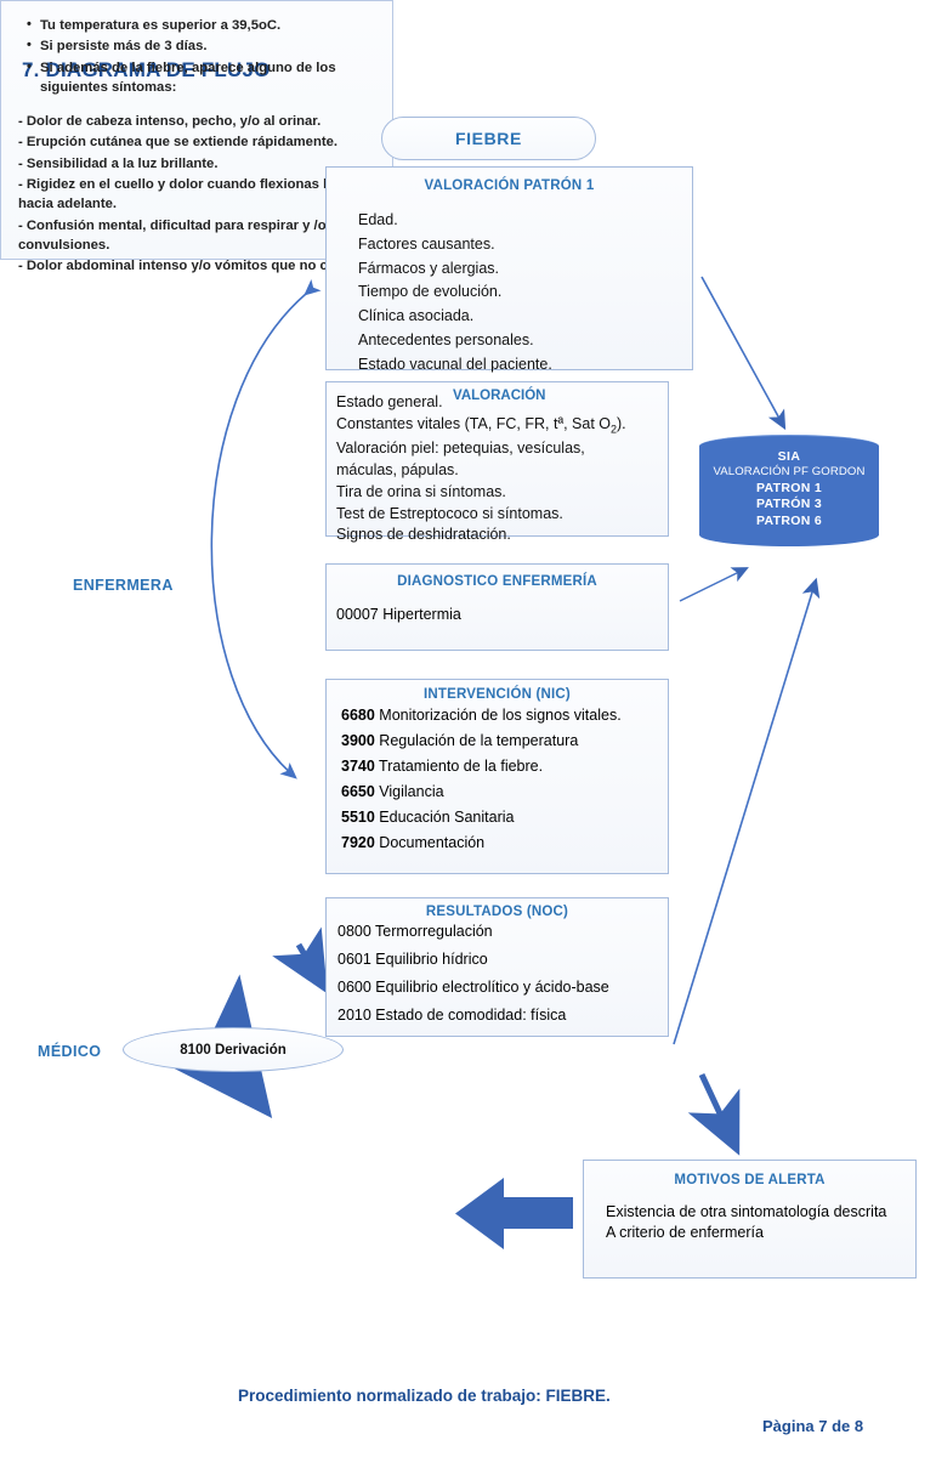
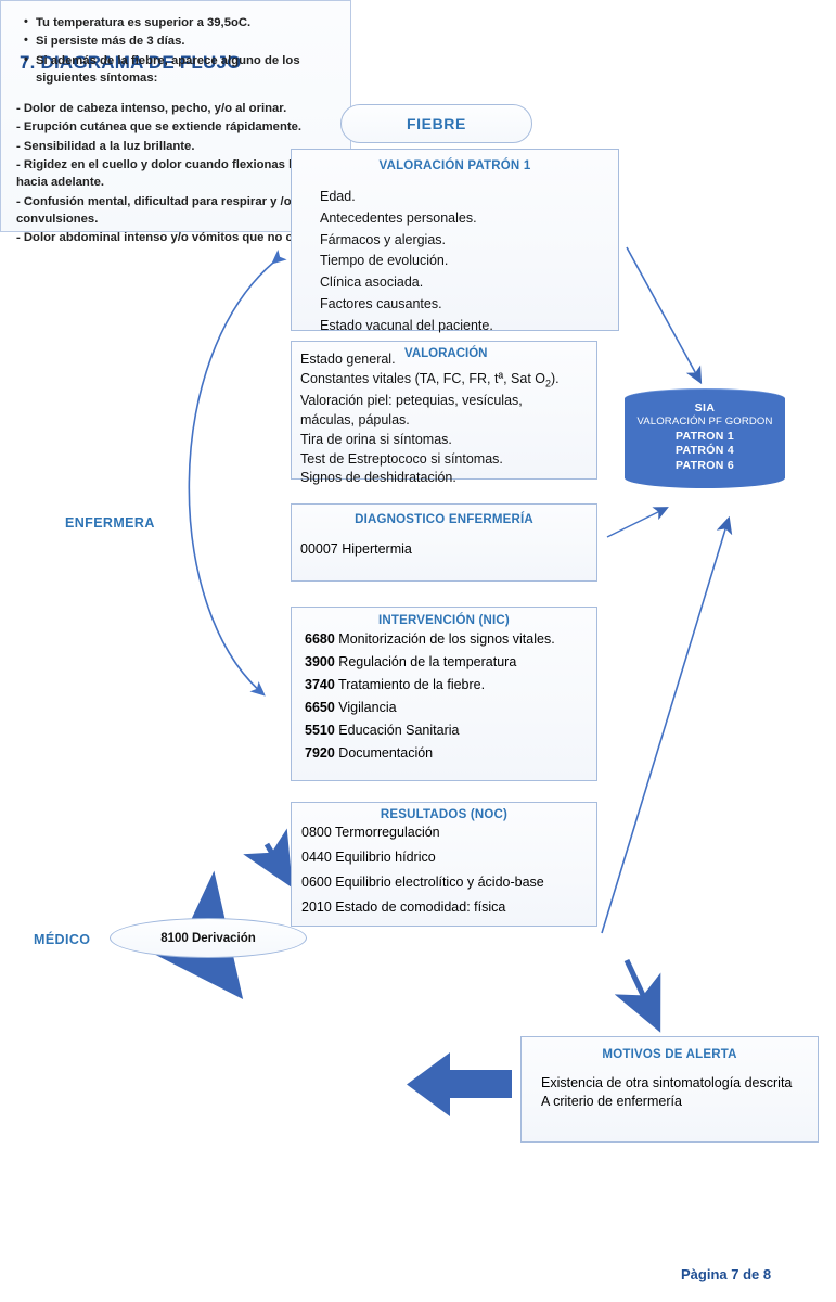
  7. DIAGRAMA DE FLUJO
  FIEBRE
  VALORACIÓN PATRÓN 1
  Edad.
- Factores causantes.
+ Antecedentes personales.
  Fármacos y alergias.
  Tiempo de evolución.
  Clínica asociada.
- Antecedentes personales.
+ Factores causantes.
  Estado vacunal del paciente.
  VALORACIÓN
  Estado general.
  Constantes vitales (TA, FC, FR, tª, Sat O2).
  Valoración piel: petequias, vesículas,
  máculas, pápulas.
  Tira de orina si síntomas.
  Test de Estreptococo si síntomas.
  Signos de deshidratación.
  DIAGNOSTICO ENFERMERÍA
  00007 Hipertermia
  INTERVENCIÓN (NIC)
  6680 Monitorización de los signos vitales.
  3900 Regulación de la temperatura
  3740 Tratamiento de la fiebre.
  6650 Vigilancia
  5510 Educación Sanitaria
  7920 Documentación
  RESULTADOS (NOC)
  0800 Termorregulación
- 0601 Equilibrio hídrico
+ 0440 Equilibrio hídrico
  0600 Equilibrio electrolítico y ácido-base
  2010 Estado de comodidad: física
  SIA
  VALORACIÓN PF GORDON
  PATRON 1
- PATRÓN 3
+ PATRÓN 4
  PATRON 6
  ENFERMERA
  MÉDICO
  8100 Derivación
  Tu temperatura es superior a 39,5oC.
  Si persiste más de 3 días.
  Si además de la fiebre, aparece alguno de los siguientes síntomas:
  - Dolor de cabeza intenso, pecho, y/o al orinar.
  - Erupción cutánea que se extiende rápidamente.
  - Sensibilidad a la luz brillante.
  - Rigidez en el cuello y dolor cuando flexionas hacia adelante.
  - Confusión mental, dificultad para respirar y /o convulsiones.
  - Dolor abdominal intenso y/o vómitos que no c
  MOTIVOS DE ALERTA
  Existencia de otra sintomatología descrita
  A criterio de enfermería
- Procedimiento normalizado de trabajo: FIEBRE.
  Pàgina 7 de 8
